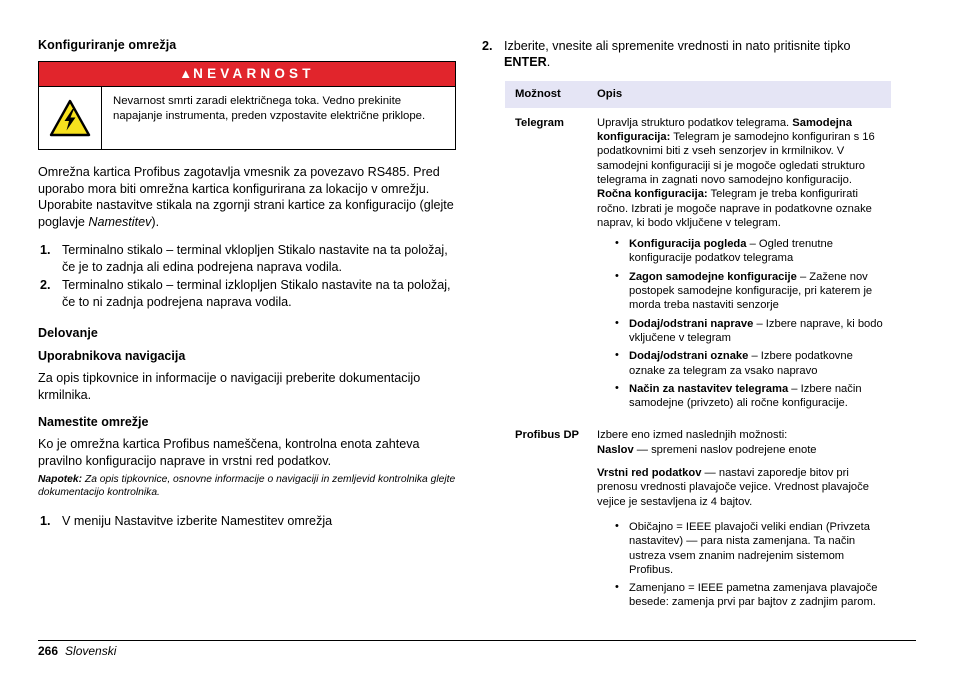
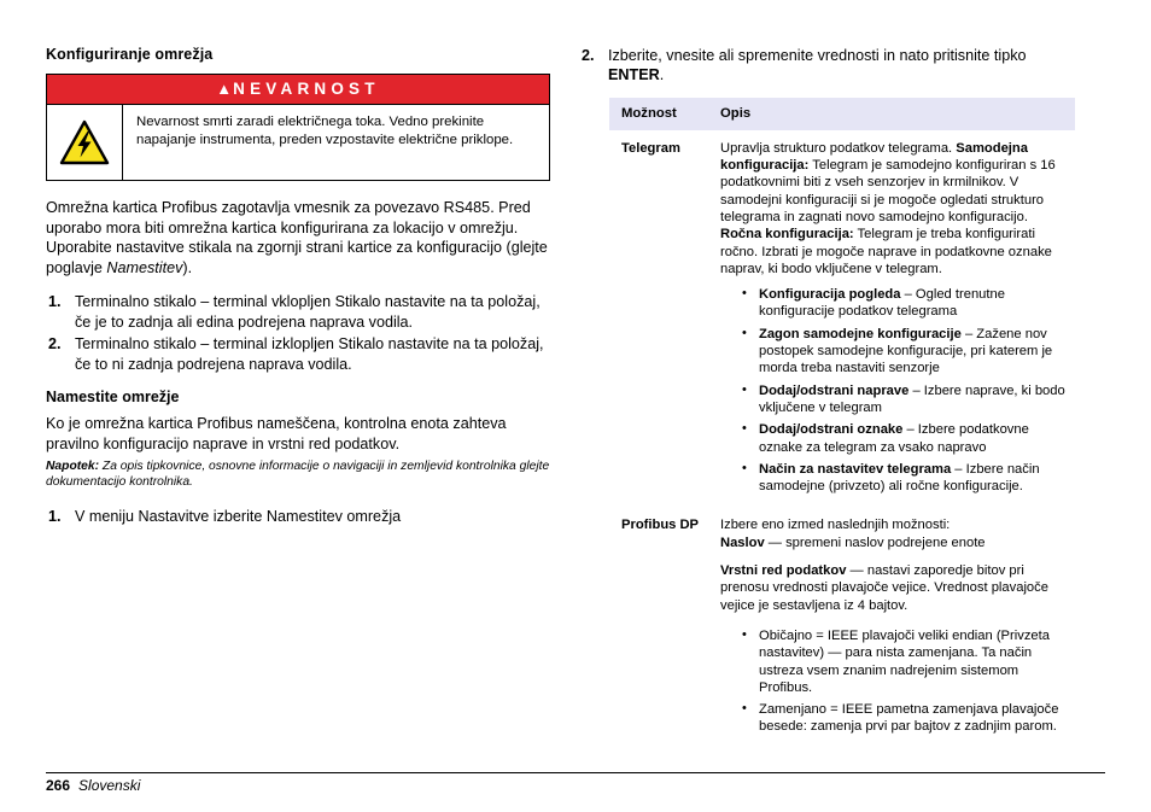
  Konfiguriranje omrežja
  ▲NEVARNOST
  Nevarnost smrti zaradi električnega toka. Vedno prekinite napajanje instrumenta, preden vzpostavite električne priklope.
  Omrežna kartica Profibus zagotavlja vmesnik za povezavo RS485. Pred uporabo mora biti omrežna kartica konfigurirana za lokacijo v omrežju. Uporabite nastavitve stikala na zgornji strani kartice za konfiguracijo (glejte poglavje Namestitev).
  1.
  Terminalno stikalo – terminal vklopljen Stikalo nastavite na ta položaj, če je to zadnja ali edina podrejena naprava vodila.
  2.
  Terminalno stikalo – terminal izklopljen Stikalo nastavite na ta položaj, če to ni zadnja podrejena naprava vodila.
- Delovanje
- Uporabnikova navigacija
- Za opis tipkovnice in informacije o navigaciji preberite dokumentacijo krmilnika.
  Namestite omrežje
  Ko je omrežna kartica Profibus nameščena, kontrolna enota zahteva pravilno konfiguracijo naprave in vrstni red podatkov.
  Napotek: Za opis tipkovnice, osnovne informacije o navigaciji in zemljevid kontrolnika glejte dokumentacijo kontrolnika.
  1.
  V meniju Nastavitve izberite Namestitev omrežja
  2.
  Izberite, vnesite ali spremenite vrednosti in nato pritisnite tipko ENTER.
  Možnost	Opis
  Telegram	Upravlja strukturo podatkov telegrama. Samodejna konfiguracija: Telegram je samodejno konfiguriran s 16 podatkovnimi biti z vseh senzorjev in krmilnikov. V samodejni konfiguraciji si je mogoče ogledati strukturo telegrama in zagnati novo samodejno konfiguracijo. Ročna konfiguracija: Telegram je treba konfigurirati ročno. Izbrati je mogoče naprave in podatkovne oznake naprav, ki bodo vključene v telegram. • Konfiguracija pogleda – Ogled trenutne konfiguracije podatkov telegrama • Zagon samodejne konfiguracije – Zažene nov postopek samodejne konfiguracije, pri katerem je morda treba nastaviti senzorje • Dodaj/odstrani naprave – Izbere naprave, ki bodo vključene v telegram • Dodaj/odstrani oznake – Izbere podatkovne oznake za telegram za vsako napravo • Način za nastavitev telegrama – Izbere način samodejne (privzeto) ali ročne konfiguracije.
  Profibus DP	Izbere eno izmed naslednjih možnosti: Naslov — spremeni naslov podrejene enote Vrstni red podatkov — nastavi zaporedje bitov pri prenosu vrednosti plavajoče vejice. Vrednost plavajoče vejice je sestavljena iz 4 bajtov. • Običajno = IEEE plavajoči veliki endian (Privzeta nastavitev) — para nista zamenjana. Ta način ustreza vsem znanim nadrejenim sistemom Profibus. • Zamenjano = IEEE pametna zamenjava plavajoče besede: zamenja prvi par bajtov z zadnjim parom.
  266 Slovenski
